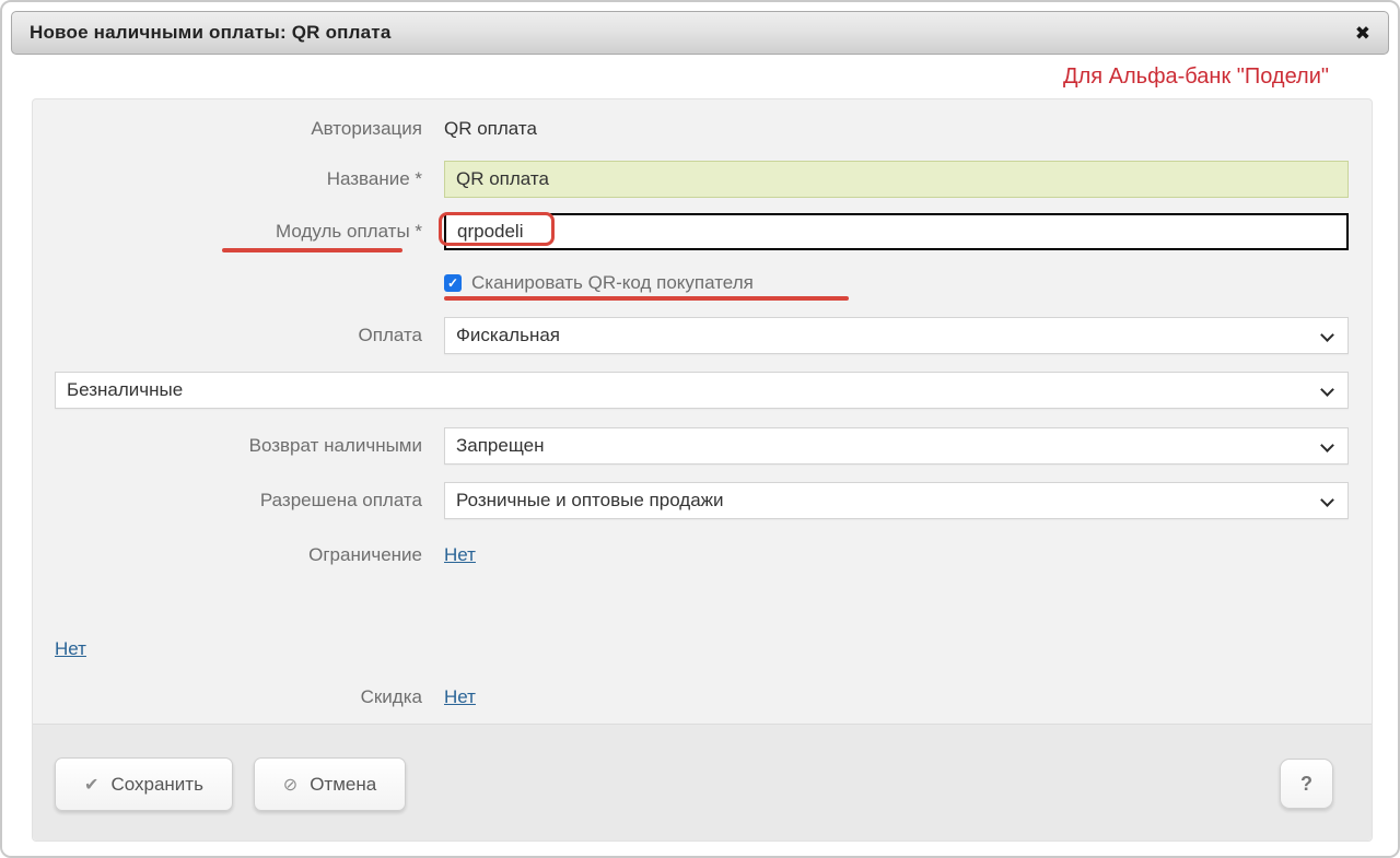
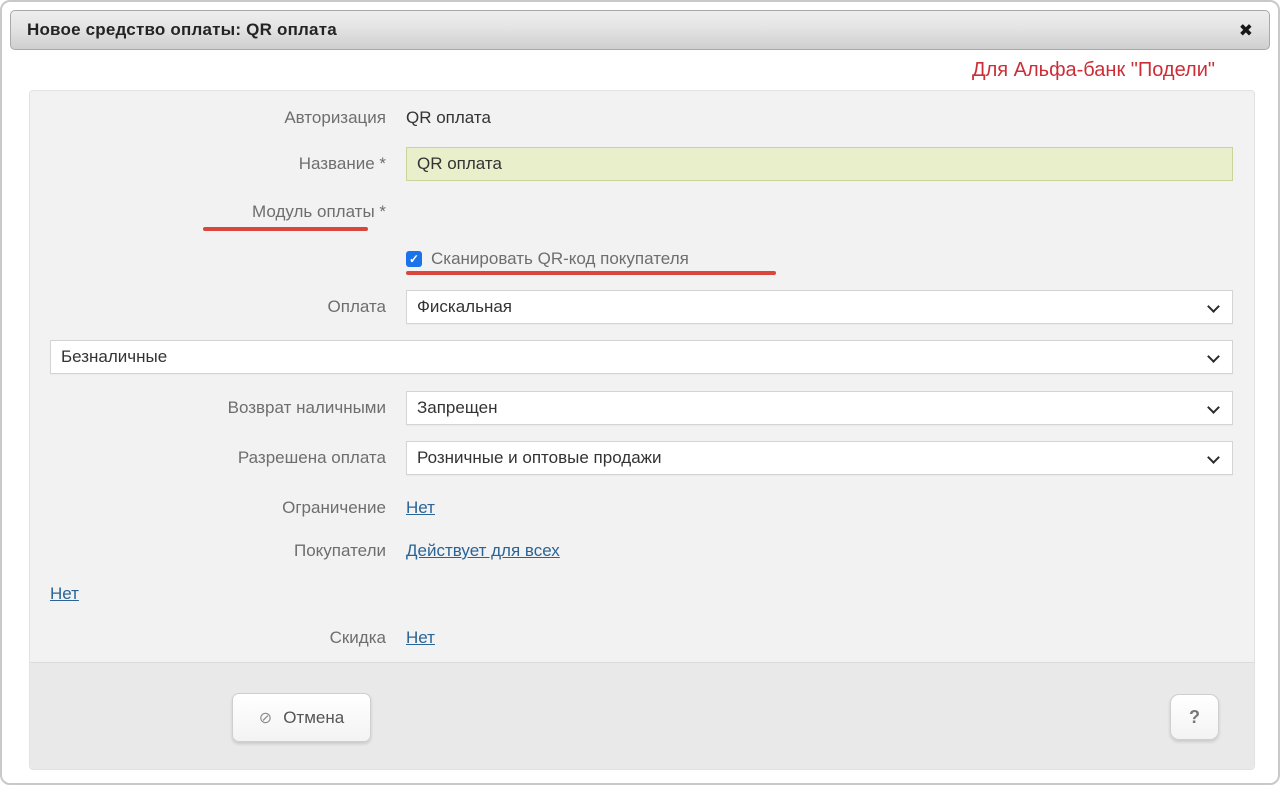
- Новое наличными оплаты: QR оплата
+ Новое средство оплаты: QR оплата
  ✖
  Для Альфа-банк "Подели"
  Авторизация
  QR оплата
  Название *
  QR оплата
  Модуль оплаты *
- qrpodeli
  ✓
  Сканировать QR-код покупателя
  Оплата
  Фискальная
  Безналичные
  Возврат наличными
  Запрещен
  Разрешена оплата
  Розничные и оптовые продажи
  Ограничение
  Нет
+ Покупатели
+ Действует для всех
  Нет
  Скидка
  Нет
- ✔
- Сохранить
  ⊘
  Отмена
  ?
